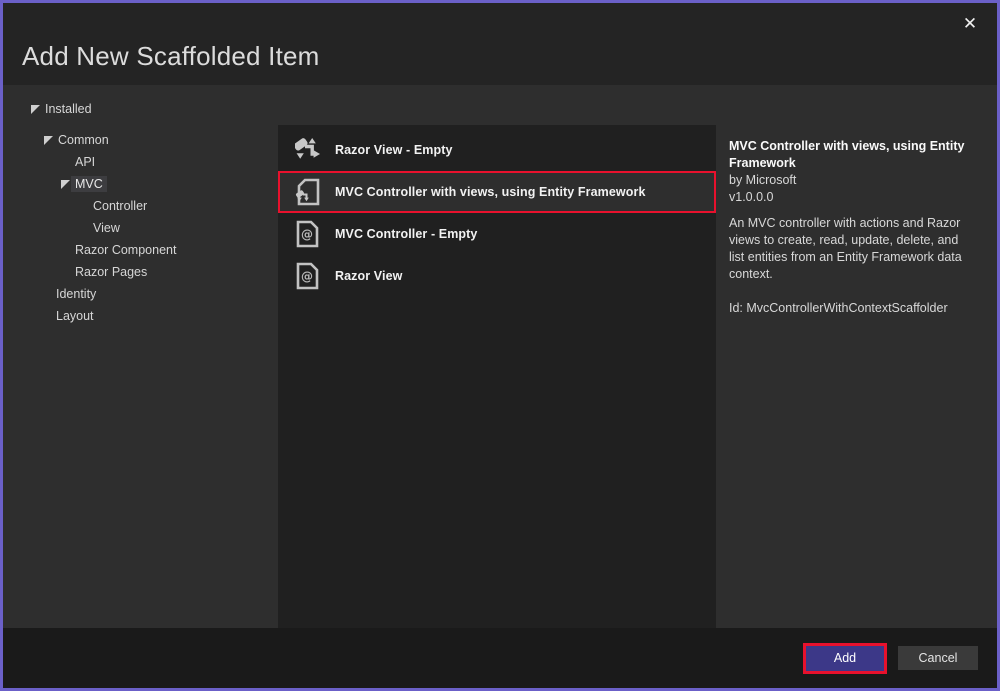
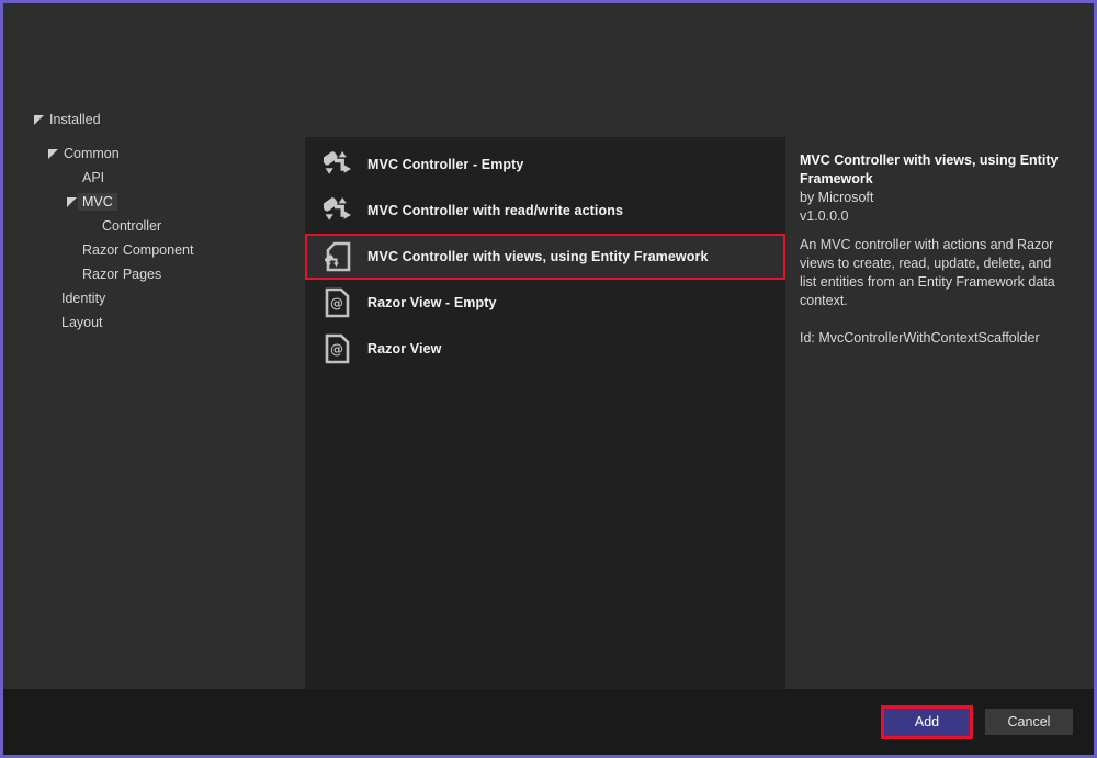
- Add New Scaffolded Item
- ✕
  Installed
  Common
  API
  MVC
  Controller
- View
  Razor Component
  Razor Pages
  Identity
  Layout
- Razor View - Empty
+ MVC Controller - Empty
+ MVC Controller with read/write actions
  MVC Controller with views, using Entity Framework
  @
- MVC Controller - Empty
+ Razor View - Empty
  @
  Razor View
  MVC Controller with views, using Entity Framework
  by Microsoft
  v1.0.0.0
  An MVC controller with actions and Razor views to create, read, update, delete, and list entities from an Entity Framework data context.
  Id: MvcControllerWithContextScaffolder
  Add
  Cancel
